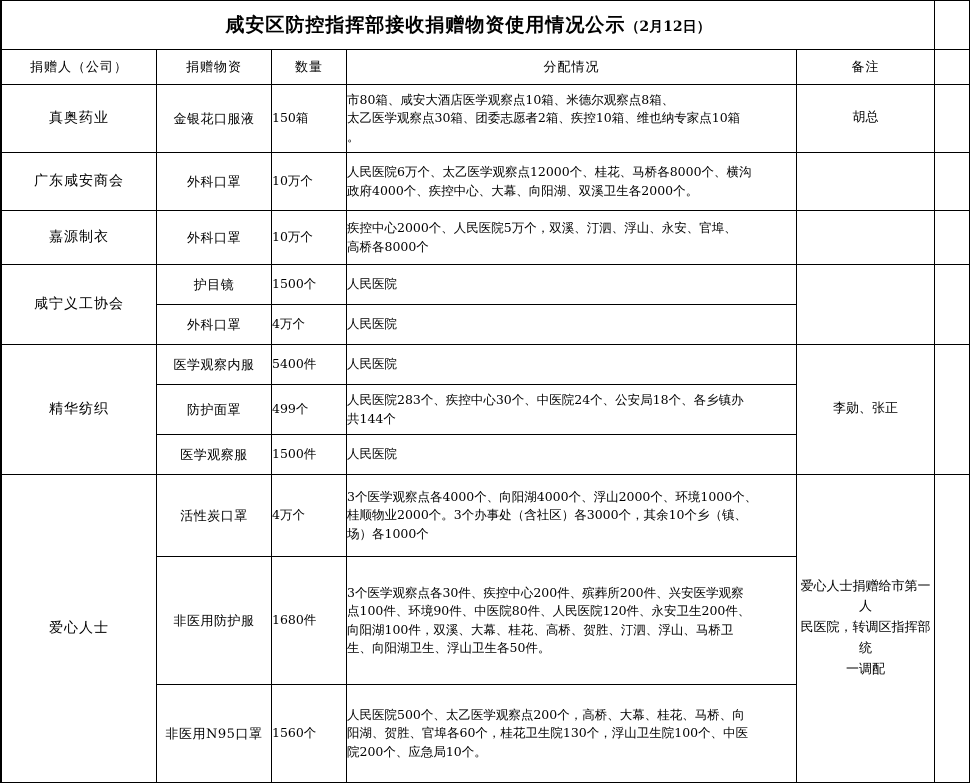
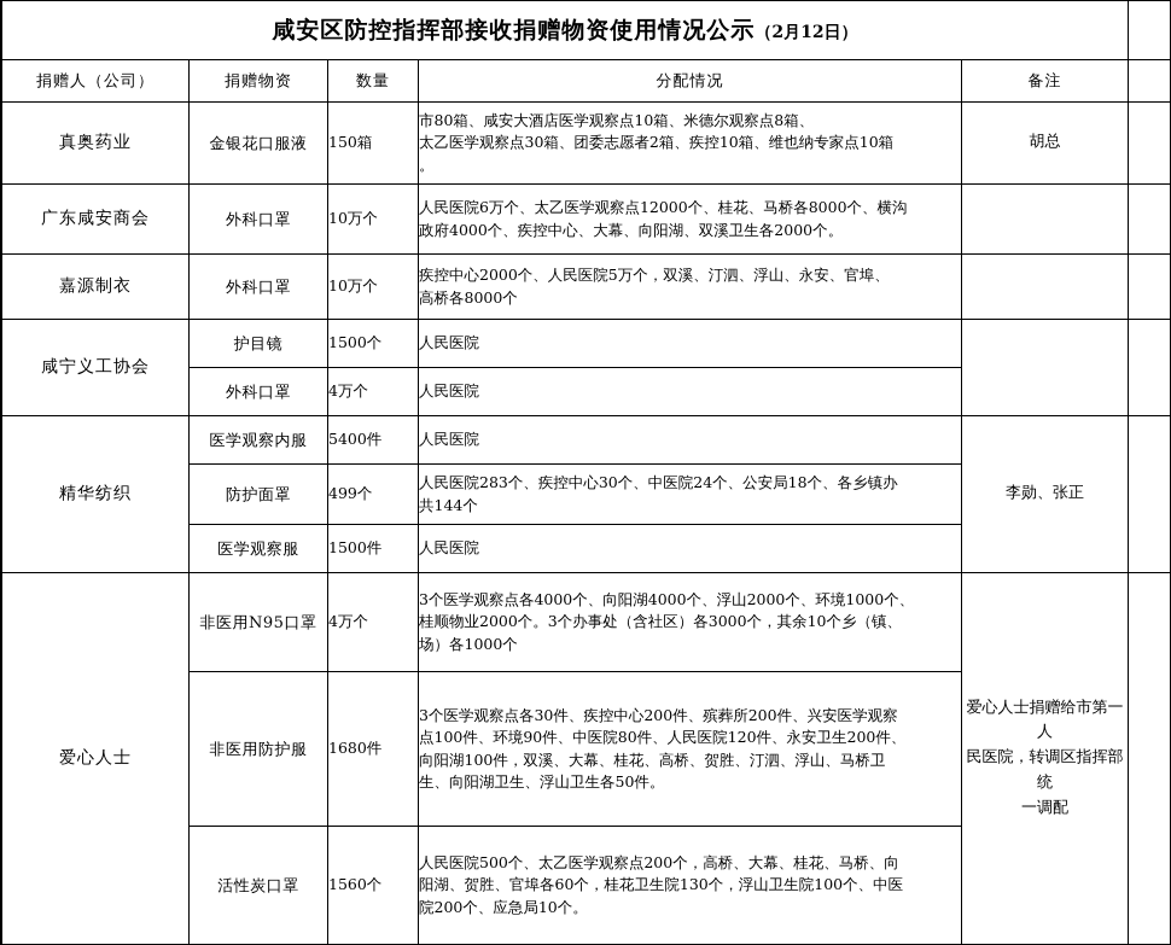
  咸安区防控指挥部接收捐赠物资使用情况公示（2月12日）
  捐赠人（公司）	捐赠物资	数量	分配情况	备注
  真奥药业	金银花口服液	150箱	市80箱、咸安大酒店医学观察点10箱、米德尔观察点8箱、 太乙医学观察点30箱、团委志愿者2箱、疾控10箱、维也纳专家点10箱 。	胡总
  广东咸安商会	外科口罩	10万个	人民医院6万个、太乙医学观察点12000个、桂花、马桥各8000个、横沟 政府4000个、疾控中心、大幕、向阳湖、双溪卫生各2000个。
  嘉源制衣	外科口罩	10万个	疾控中心2000个、人民医院5万个，双溪、汀泗、浮山、永安、官埠、 高桥各8000个
  咸宁义工协会	护目镜	1500个	人民医院
  外科口罩	4万个	人民医院
  精华纺织	医学观察内服	5400件	人民医院	李勋、张正
  防护面罩	499个	人民医院283个、疾控中心30个、中医院24个、公安局18个、各乡镇办 共144个
  医学观察服	1500件	人民医院
- 爱心人士	活性炭口罩	4万个	3个医学观察点各4000个、向阳湖4000个、浮山2000个、环境1000个、 桂顺物业2000个。3个办事处（含社区）各3000个，其余10个乡（镇、 场）各1000个	爱心人士捐赠给市第一人 民医院，转调区指挥部统 一调配
+ 爱心人士	非医用N95口罩	4万个	3个医学观察点各4000个、向阳湖4000个、浮山2000个、环境1000个、 桂顺物业2000个。3个办事处（含社区）各3000个，其余10个乡（镇、 场）各1000个	爱心人士捐赠给市第一人 民医院，转调区指挥部统 一调配
  非医用防护服	1680件	3个医学观察点各30件、疾控中心200件、殡葬所200件、兴安医学观察 点100件、环境90件、中医院80件、人民医院120件、永安卫生200件、 向阳湖100件，双溪、大幕、桂花、高桥、贺胜、汀泗、浮山、马桥卫 生、向阳湖卫生、浮山卫生各50件。
- 非医用N95口罩	1560个	人民医院500个、太乙医学观察点200个，高桥、大幕、桂花、马桥、向 阳湖、贺胜、官埠各60个，桂花卫生院130个，浮山卫生院100个、中医 院200个、应急局10个。
+ 活性炭口罩	1560个	人民医院500个、太乙医学观察点200个，高桥、大幕、桂花、马桥、向 阳湖、贺胜、官埠各60个，桂花卫生院130个，浮山卫生院100个、中医 院200个、应急局10个。
